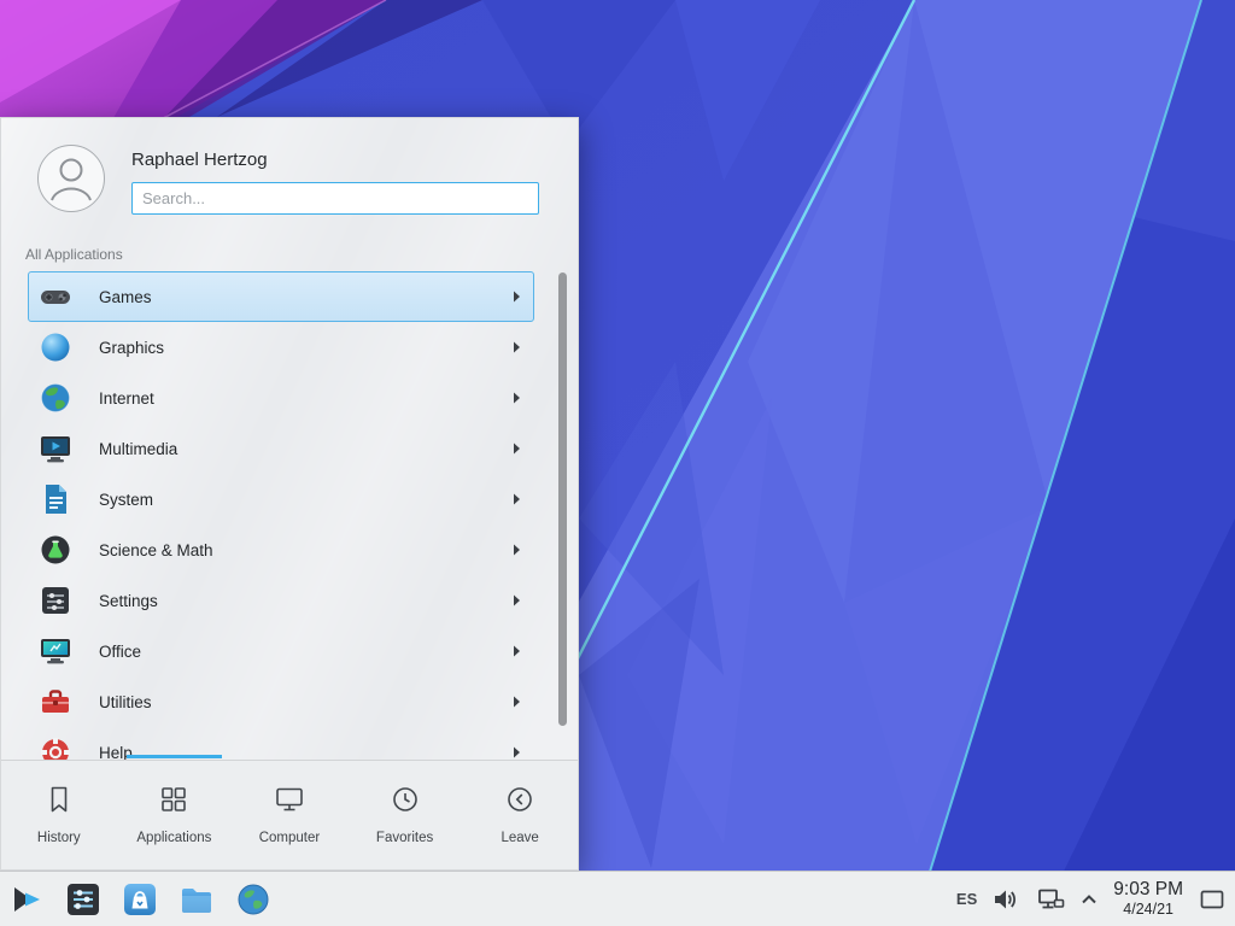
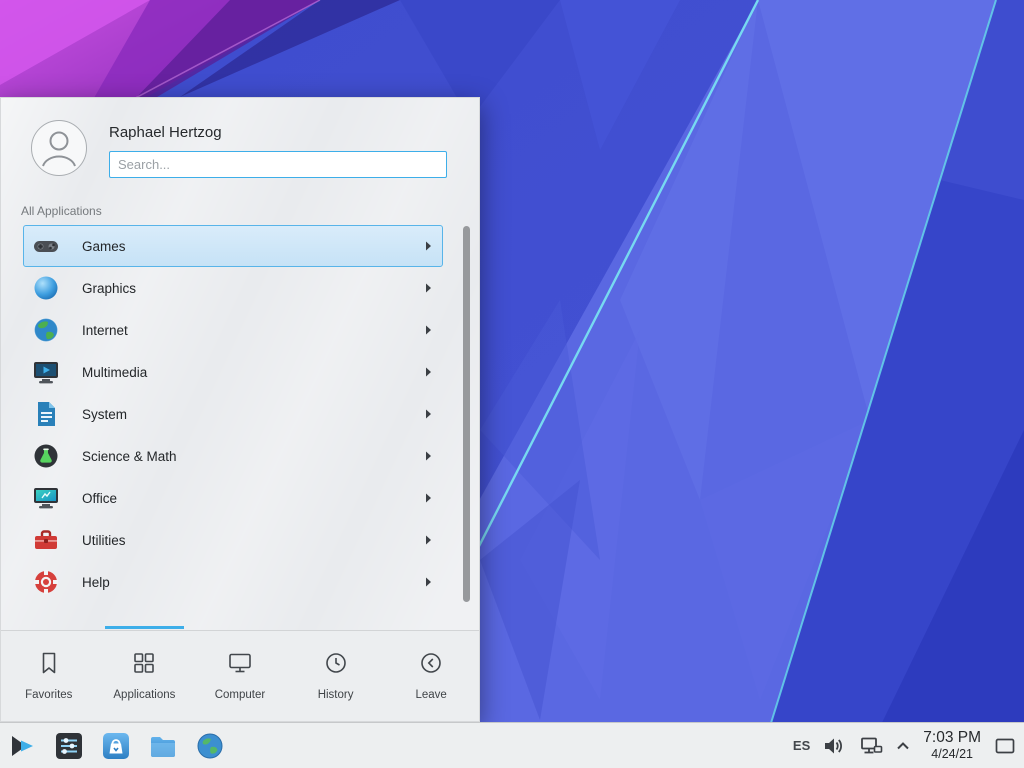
  Raphael Hertzog
  Search...
  All Applications
  Games
  Graphics
  Internet
  Multimedia
  System
  Science & Math
- Settings
  Office
  Utilities
  Help
- History
+ Favorites
  Applications
  Computer
- Favorites
+ History
  Leave
  ES
- 9:03 PM
+ 7:03 PM
  4/24/21
